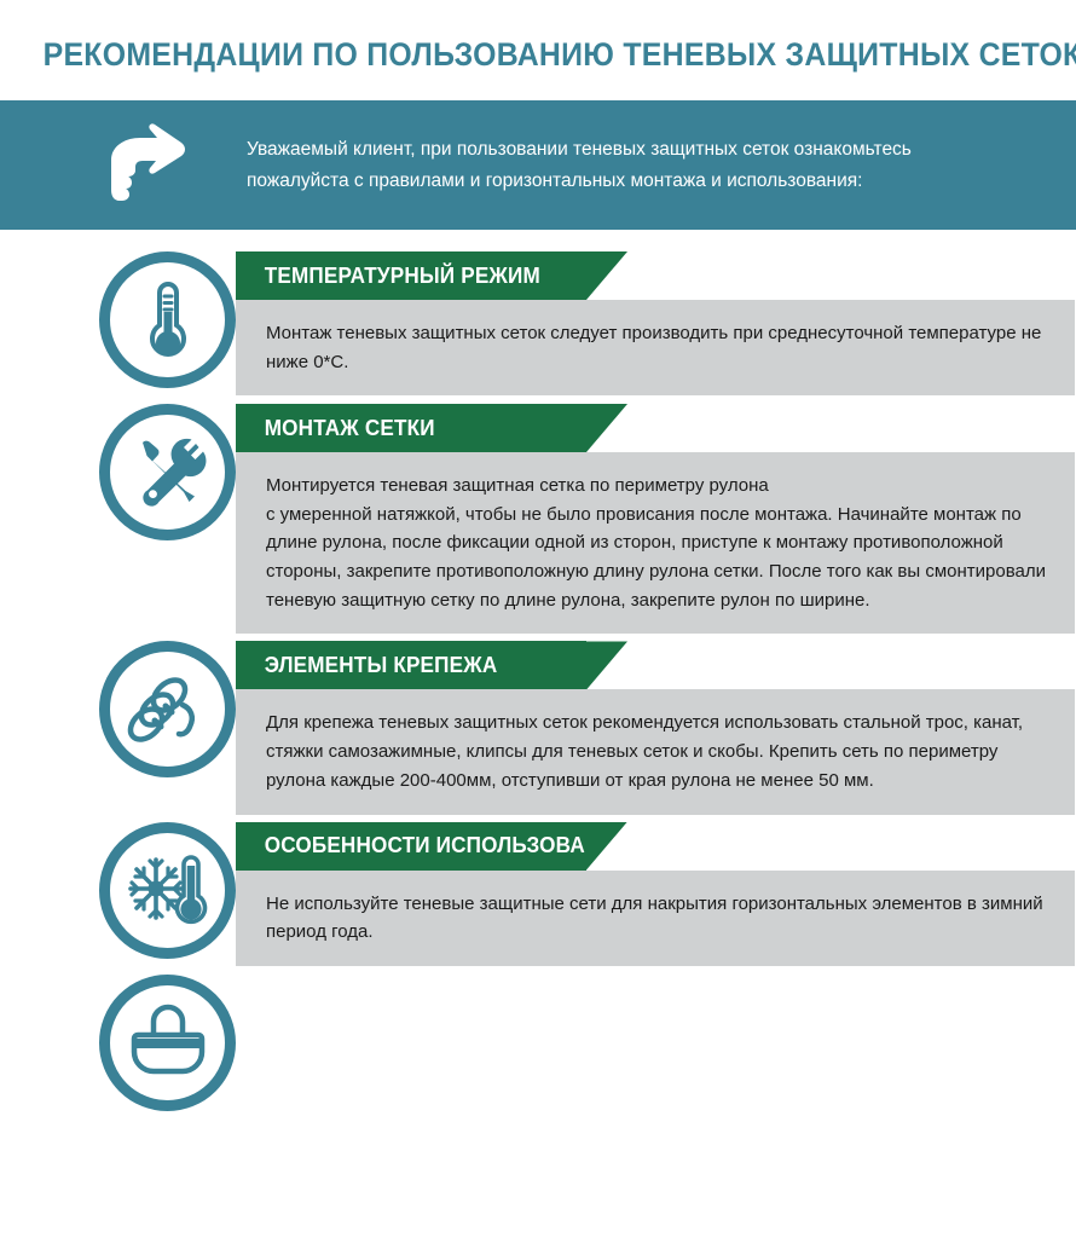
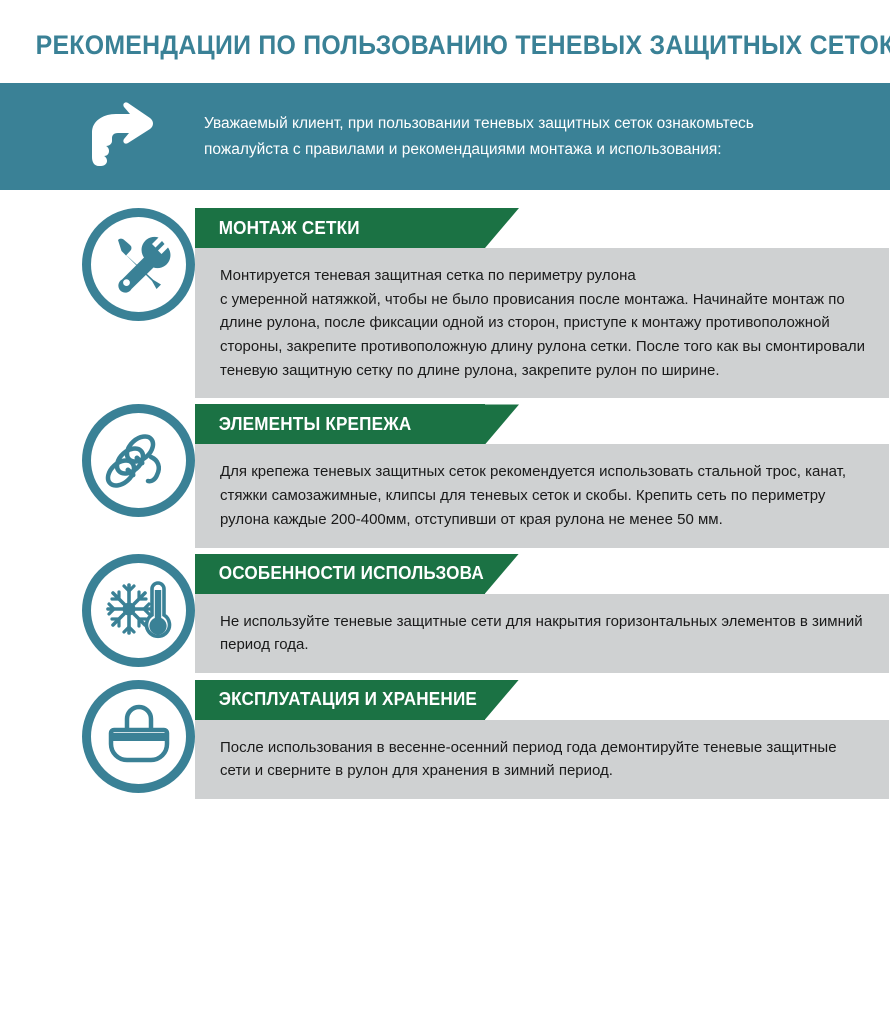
  РЕКОМЕНДАЦИИ ПО ПОЛЬЗОВАНИЮ ТЕНЕВЫХ ЗАЩИТНЫХ СЕТОК
- Уважаемый клиент, при пользовании теневых защитных сеток ознакомьтесь пожалуйста с правилами и горизонтальных монтажа и использования:
+ Уважаемый клиент, при пользовании теневых защитных сеток ознакомьтесь пожалуйста с правилами и рекомендациями монтажа и использования:
- ТЕМПЕРАТУРНЫЙ РЕЖИМ
- Монтаж теневых защитных сеток следует производить при среднесуточной температуре не ниже 0*С.
  МОНТАЖ СЕТКИ
  Монтируется теневая защитная сетка по периметру рулона
  с умеренной натяжкой, чтобы не было провисания после монтажа. Начинайте монтаж по длине рулона, после фиксации одной из сторон, приступе к монтажу противоположной стороны, закрепите противоположную длину рулона сетки. После того как вы смонтировали теневую защитную сетку по длине рулона, закрепите рулон по ширине.
  ЭЛЕМЕНТЫ КРЕПЕЖА
  Для крепежа теневых защитных сеток рекомендуется использовать стальной трос, канат, стяжки самозажимные, клипсы для теневых сеток и скобы. Крепить сеть по периметру рулона каждые 200-400мм, отступивши от края рулона не менее 50 мм.
  ОСОБЕННОСТИ ИСПОЛЬЗОВАИЯ
  Не используйте теневые защитные сети для накрытия горизонтальных элементов в зимний период года.
+ ЭКСПЛУАТАЦИЯ И ХРАНЕНИЕ
+ После использования в весенне-осенний период года демонтируйте теневые защитные сети и сверните в рулон для хранения в зимний период.
